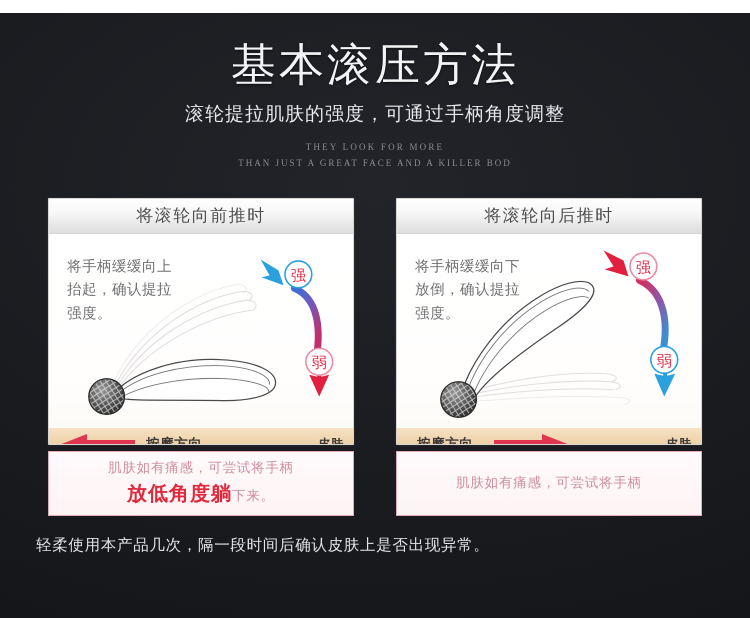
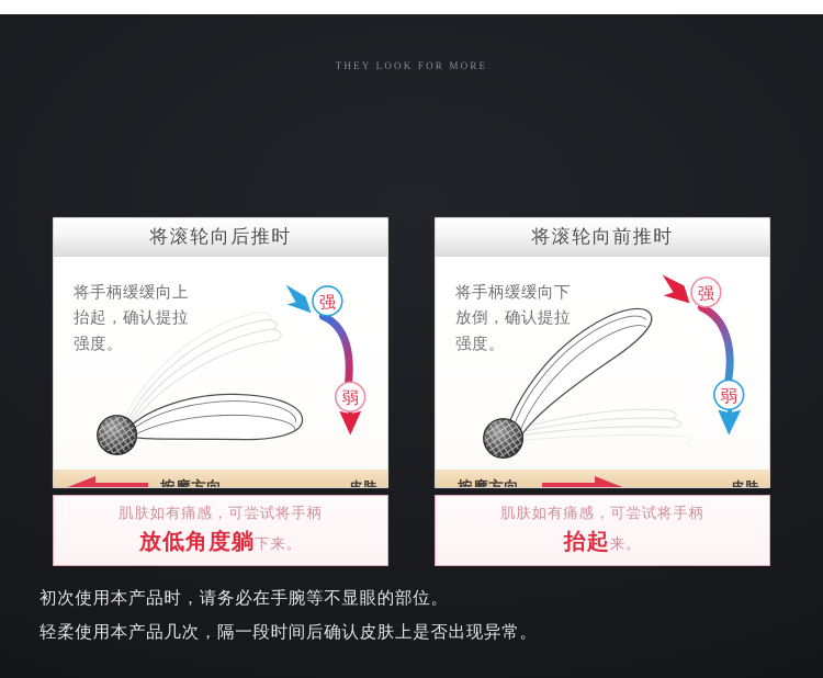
- 基本滚压方法
- 滚轮提拉肌肤的强度，可通过手柄角度调整
  THEY LOOK FOR MORE
- THAN JUST A GREAT FACE AND A KILLER BOD
- 将滚轮向前推时
+ 将滚轮向后推时
  将手柄缓缓向上
  抬起，确认提拉
  强度。
  强
  弱
  按摩方向
  皮肤
  肌肤如有痛感，可尝试将手柄
  放低角度躺下来。
- 将滚轮向后推时
+ 将滚轮向前推时
  将手柄缓缓向下
  放倒，确认提拉
  强度。
  强
  弱
  按摩方向
  皮肤
  肌肤如有痛感，可尝试将手柄
+ 抬起来。
+ 初次使用本产品时，请务必在手腕等不显眼的部位。
  轻柔使用本产品几次，隔一段时间后确认皮肤上是否出现异常。
